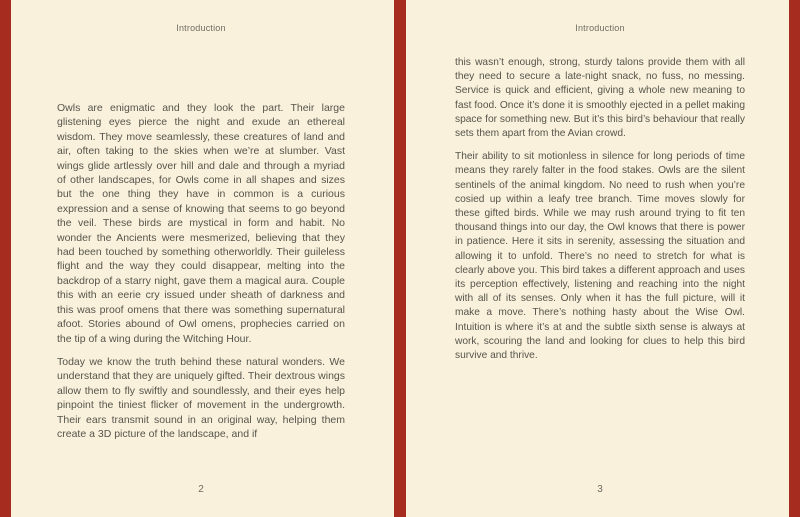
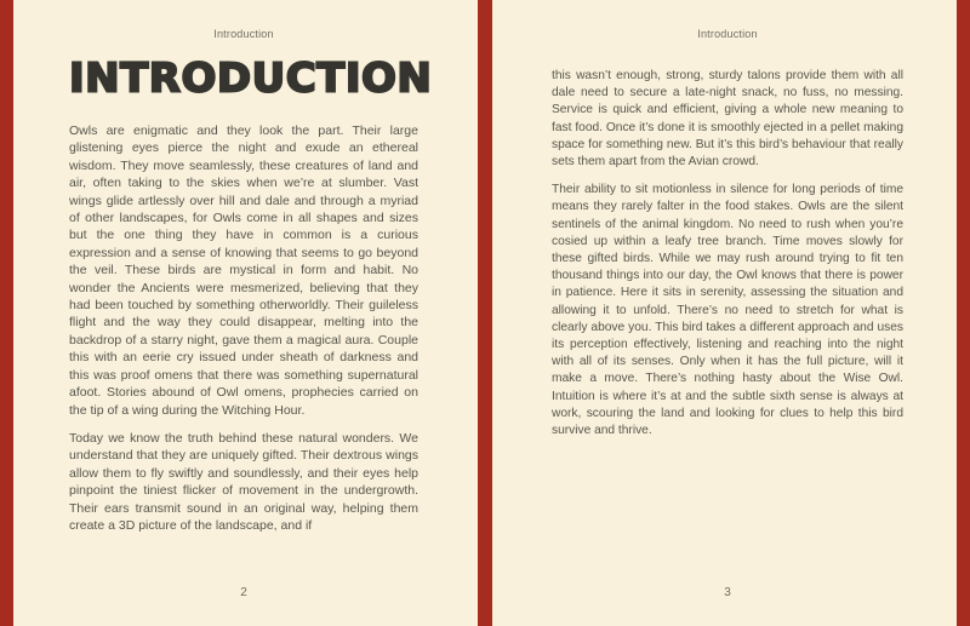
  Introduction
+ INTRODUCTION
  Owls are enigmatic and they look the part. Their large glistening eyes pierce the night and exude an ethereal wisdom. They move seamlessly, these creatures of land and air, often taking to the skies when we’re at slumber. Vast wings glide artlessly over hill and dale and through a myriad of other landscapes, for Owls come in all shapes and sizes but the one thing they have in common is a curious expression and a sense of knowing that seems to go beyond the veil. These birds are mystical in form and habit. No wonder the Ancients were mesmerized, believing that they had been touched by something otherworldly. Their guileless flight and the way they could disappear, melting into the backdrop of a starry night, gave them a magical aura. Couple this with an eerie cry issued under sheath of darkness and this was proof omens that there was something supernatural afoot. Stories abound of Owl omens, prophecies carried on the tip of a wing during the Witching Hour.
  Today we know the truth behind these natural wonders. We understand that they are uniquely gifted. Their dextrous wings allow them to fly swiftly and soundlessly, and their eyes help pinpoint the tiniest flicker of movement in the undergrowth. Their ears transmit sound in an original way, helping them create a 3D picture of the landscape, and if
  2
  Introduction
- this wasn’t enough, strong, sturdy talons provide them with all they need to secure a late-night snack, no fuss, no messing. Service is quick and efficient, giving a whole new meaning to fast food. Once it’s done it is smoothly ejected in a pellet making space for something new. But it’s this bird’s behaviour that really sets them apart from the Avian crowd.
+ this wasn’t enough, strong, sturdy talons provide them with all dale need to secure a late-night snack, no fuss, no messing. Service is quick and efficient, giving a whole new meaning to fast food. Once it’s done it is smoothly ejected in a pellet making space for something new. But it’s this bird’s behaviour that really sets them apart from the Avian crowd.
  Their ability to sit motionless in silence for long periods of time means they rarely falter in the food stakes. Owls are the silent sentinels of the animal kingdom. No need to rush when you’re cosied up within a leafy tree branch. Time moves slowly for these gifted birds. While we may rush around trying to fit ten thousand things into our day, the Owl knows that there is power in patience. Here it sits in serenity, assessing the situation and allowing it to unfold. There’s no need to stretch for what is clearly above you. This bird takes a different approach and uses its perception effectively, listening and reaching into the night with all of its senses. Only when it has the full picture, will it make a move. There’s nothing hasty about the Wise Owl. Intuition is where it’s at and the subtle sixth sense is always at work, scouring the land and looking for clues to help this bird survive and thrive.
  3
